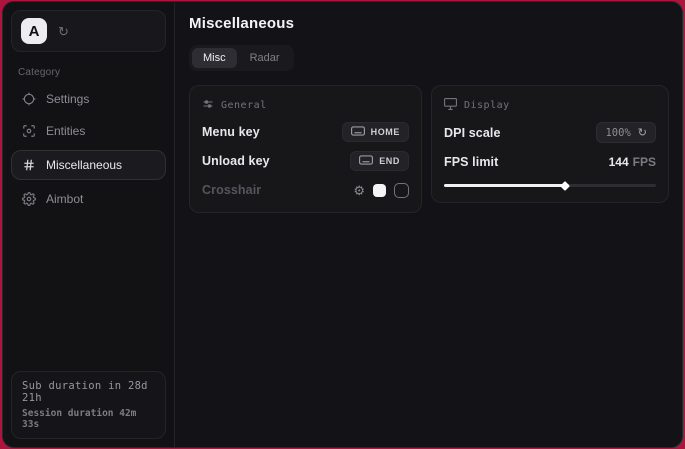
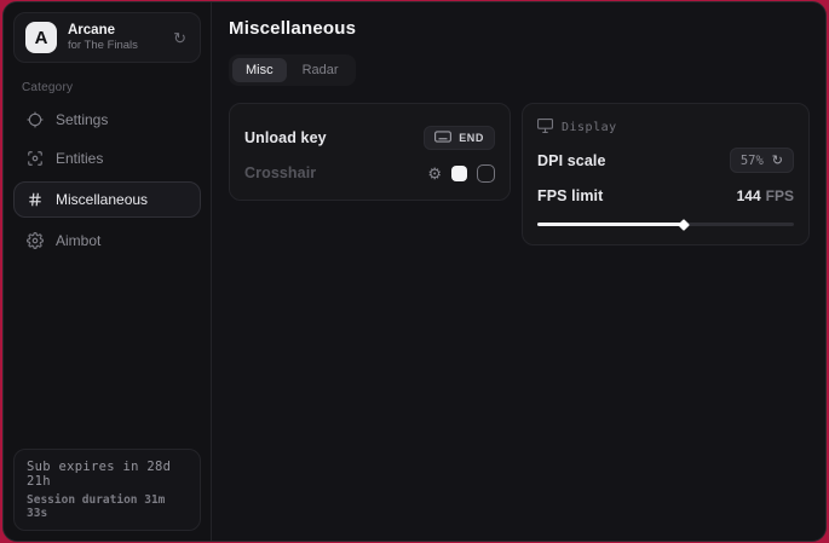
  A
+ Arcane
+ for The Finals
  ↻
  Category
  Settings
  Entities
  Miscellaneous
  Aimbot
- Sub duration in 28d 21h
+ Sub expires in 28d 21h
- Session duration 42m 33s
+ Session duration 31m 33s
  Miscellaneous
  Misc
  Radar
- General
- Menu key
- HOME
  Unload key
  END
  Crosshair
  ⚙
  Display
  DPI scale
- 100%
+ 57%
  ↻
  FPS limit
  144 FPS
